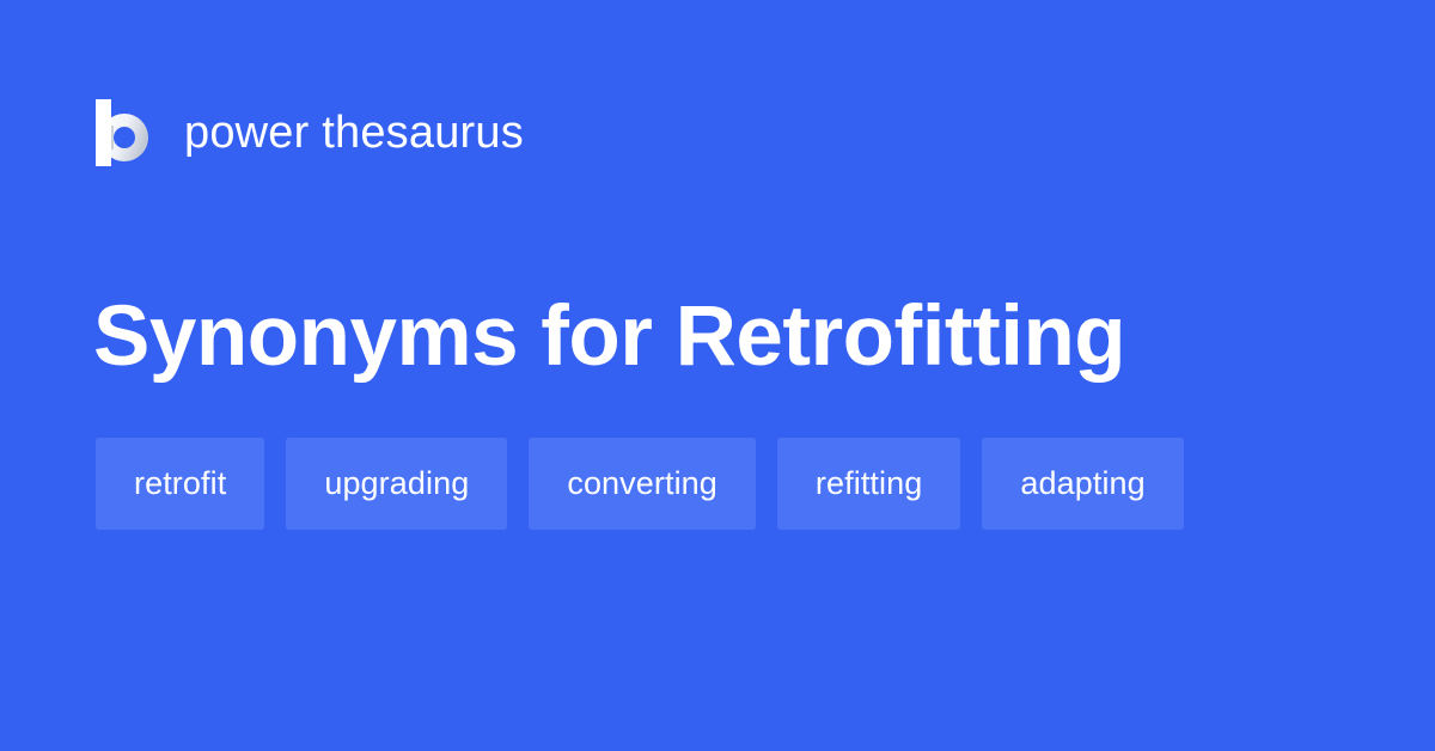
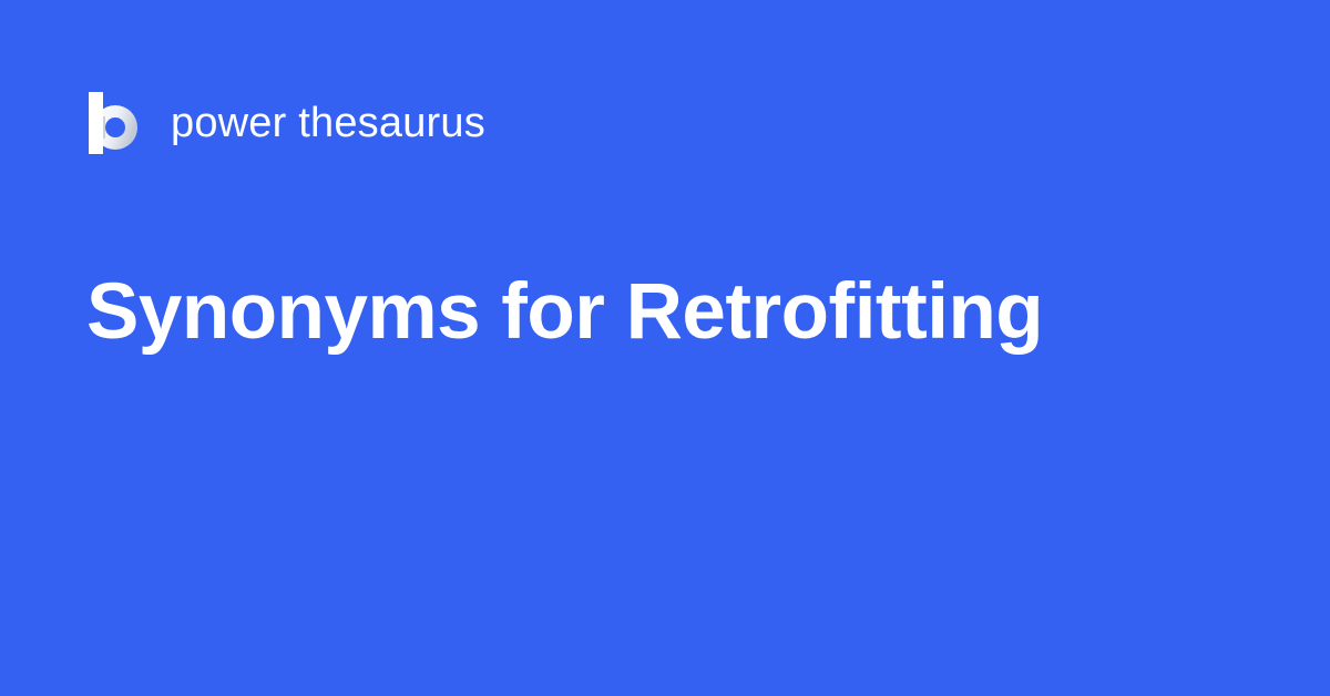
  power thesaurus
  Synonyms for Retrofitting
- retrofit
- upgrading
- converting
- refitting
- adapting
